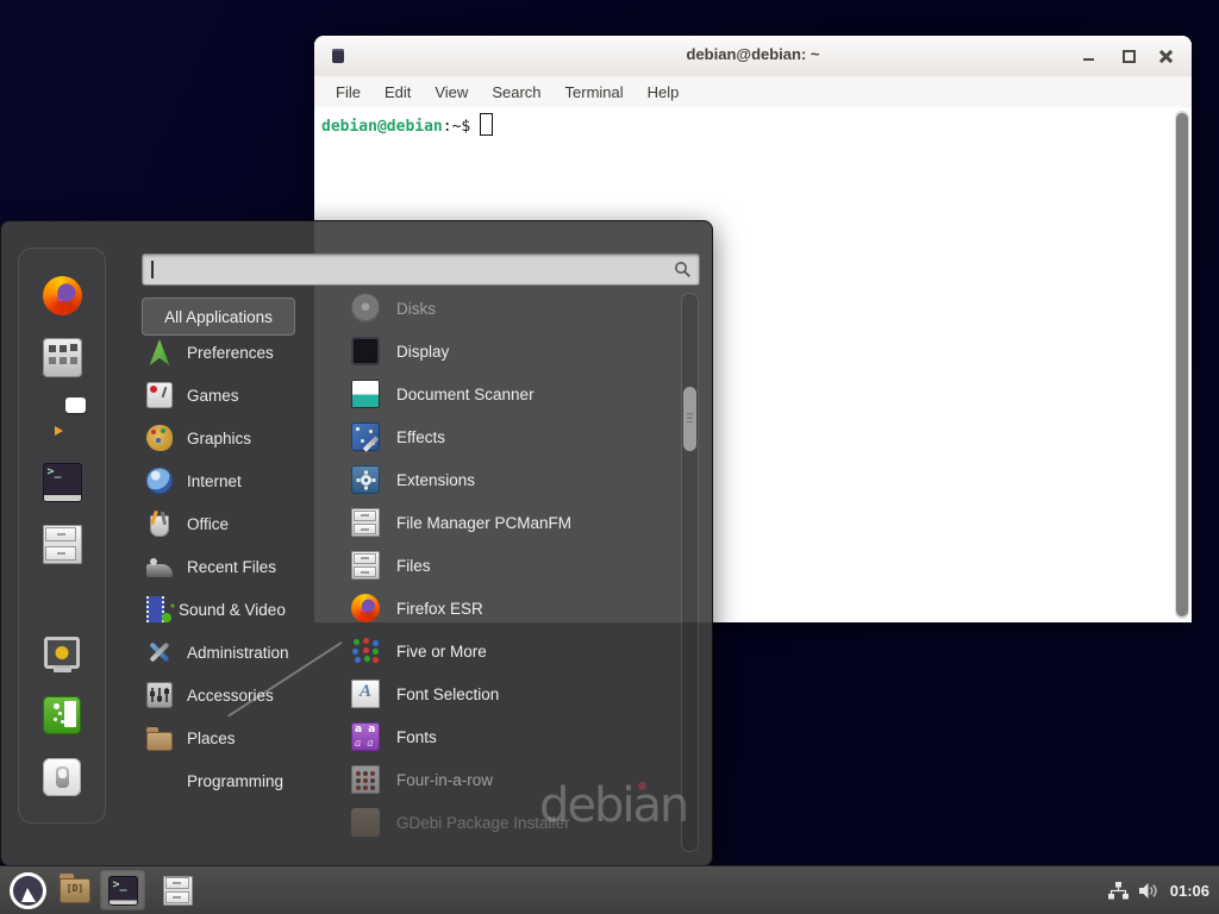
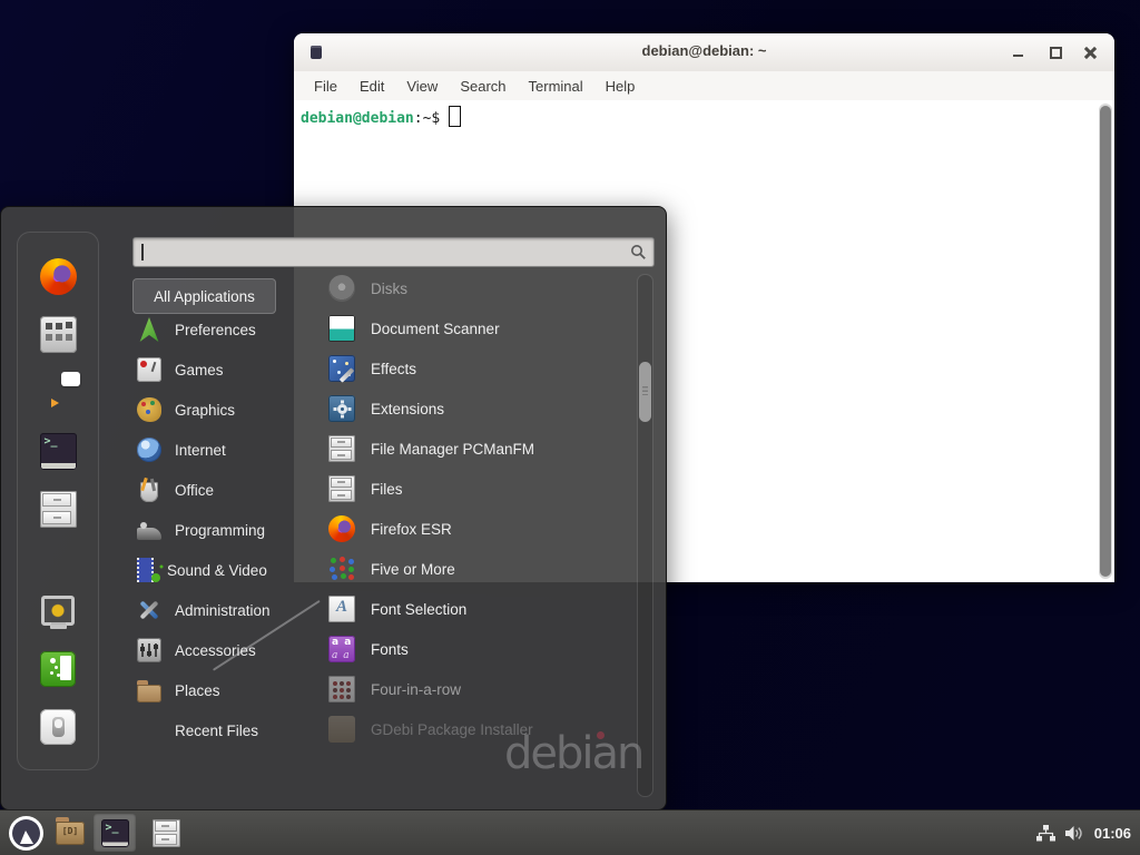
  debian@debian: ~
  File
  Edit
  View
  Search
  Terminal
  Help
  debian@debian:~$
  debian
  All Applications
  Preferences
  Games
  Graphics
  Internet
  Office
- Recent Files
+ Programming
  Sound & Video
  Administration
  Accessories
  Places
- Programming
+ Recent Files
  Disks
- Display
  Document Scanner
  Effects
  Extensions
  File Manager PCManFM
  Files
  Firefox ESR
  Five or More
  Font Selection
  Fonts
  Four-in-a-row
  GDebi Package Installer
  01:06
